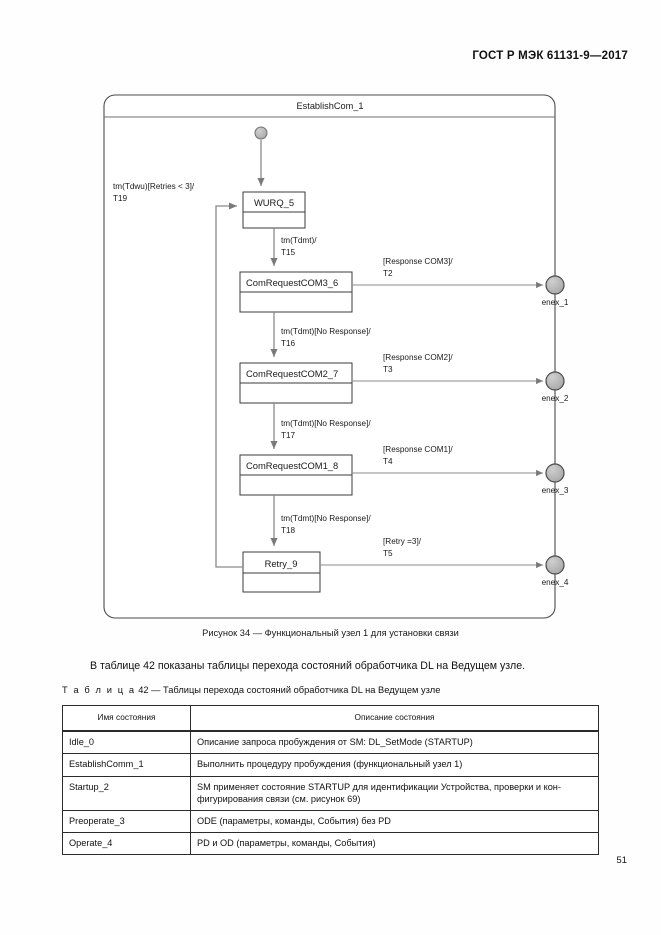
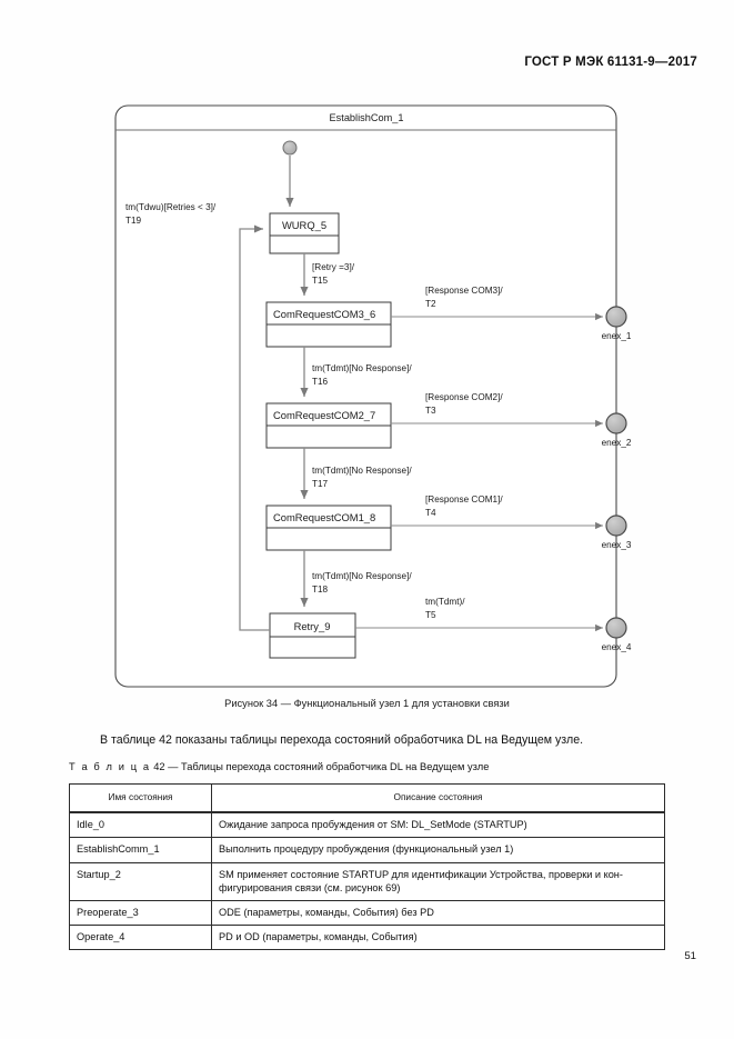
  ГОСТ Р МЭК 61131-9—2017
  EstablishCom_1
  WURQ_5
  ComRequestCOM3_6
  ComRequestCOM2_7
  ComRequestCOM1_8
  Retry_9
  enex_1
  enex_2
  enex_3
  enex_4
  tm(Tdwu)[Retries < 3]/
  T19
- tm(Tdmt)/
+ [Retry =3]/
  T15
  [Response COM3]/
  T2
  tm(Tdmt)[No Response]/
  T16
  [Response COM2]/
  T3
  tm(Tdmt)[No Response]/
  T17
  [Response COM1]/
  T4
  tm(Tdmt)[No Response]/
  T18
- [Retry =3]/
+ tm(Tdmt)/
  T5
  Рисунок 34 — Функциональный узел 1 для установки связи
  В таблице 42 показаны таблицы перехода состояний обработчика DL на Ведущем узле.
  Т а б л и ц а 42 — Таблицы перехода состояний обработчика DL на Ведущем узле
  Имя состояния	Описание состояния
- Idle_0	Описание запроса пробуждения от SM: DL_SetMode (STARTUP)
+ Idle_0	Ожидание запроса пробуждения от SM: DL_SetMode (STARTUP)
  EstablishComm_1	Выполнить процедуру пробуждения (функциональный узел 1)
  Startup_2	SM применяет состояние STARTUP для идентификации Устройства, проверки и кон­фигурирования связи (см. рисунок 69)
  Preoperate_3	ODE (параметры, команды, События) без PD
  Operate_4	PD и OD (параметры, команды, События)
  51
